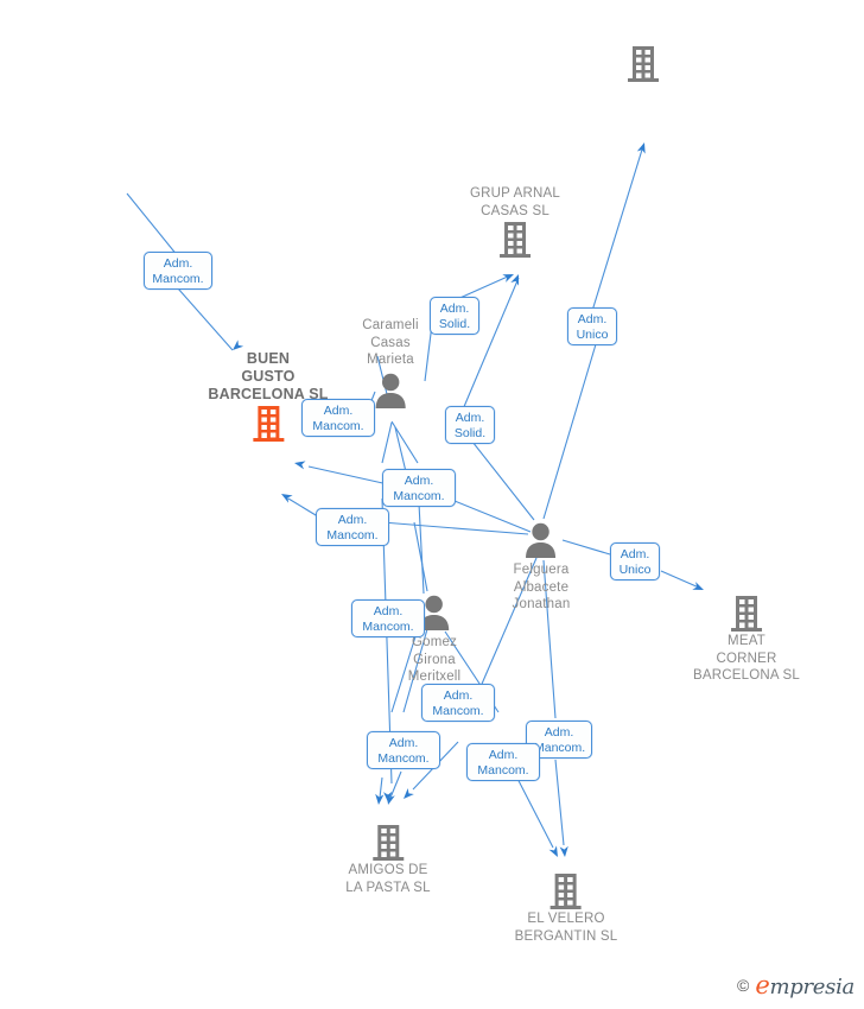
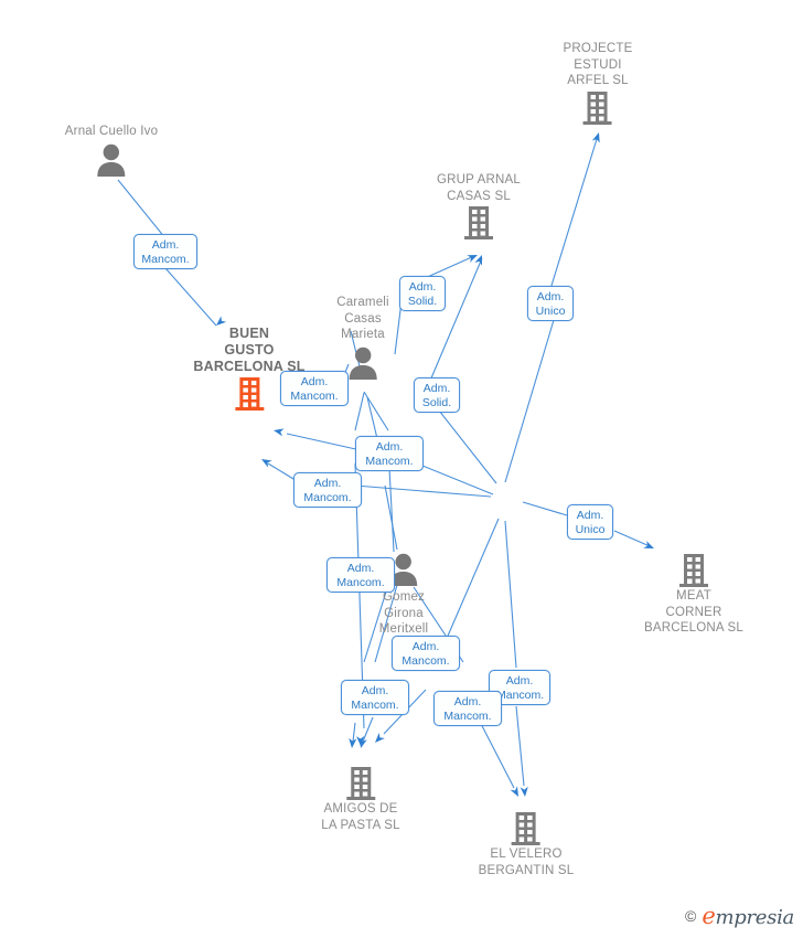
+ Arnal Cuello Ivo
  BUEN
  GUSTO
  BARCELONA SL
+ PROJECTE
+ ESTUDI
+ ARFEL SL
  GRUP ARNAL
  CASAS SL
  Carameli
  Casas
  Marieta
- Felguera
- Albacete
- Jonathan
  MEAT
  CORNER
  BARCELONA SL
  Gomez
  Girona
  Meritxell
  AMIGOS DE
  LA PASTA SL
  EL VELERO
  BERGANTIN SL
  Adm.
  Mancom.
  Adm.
  Mancom.
  Adm.
  Solid.
  Adm.
  Solid.
  Adm.
  Unico
  Adm.
  Mancom.
  Adm.
  Mancom.
  Adm.
  Unico
  Adm.
  Mancom.
  Adm.
  Mancom.
  Adm.
  ancom.
  Adm.
  Mancom.
  Adm.
  Mancom.
  ©
  empresia
